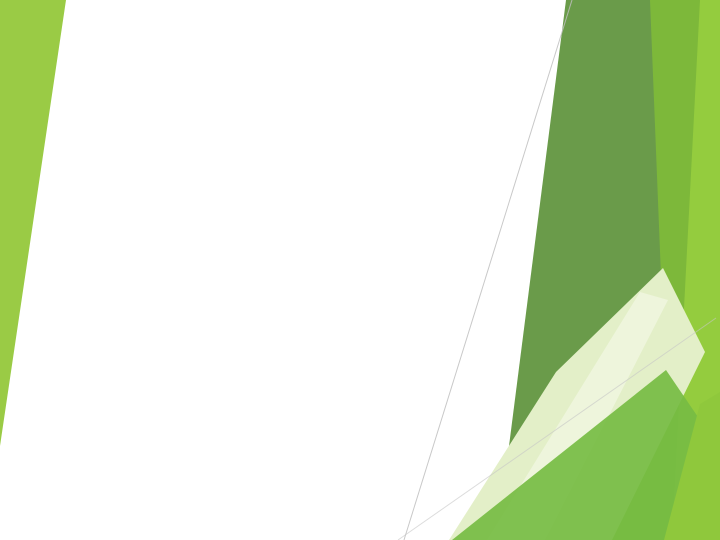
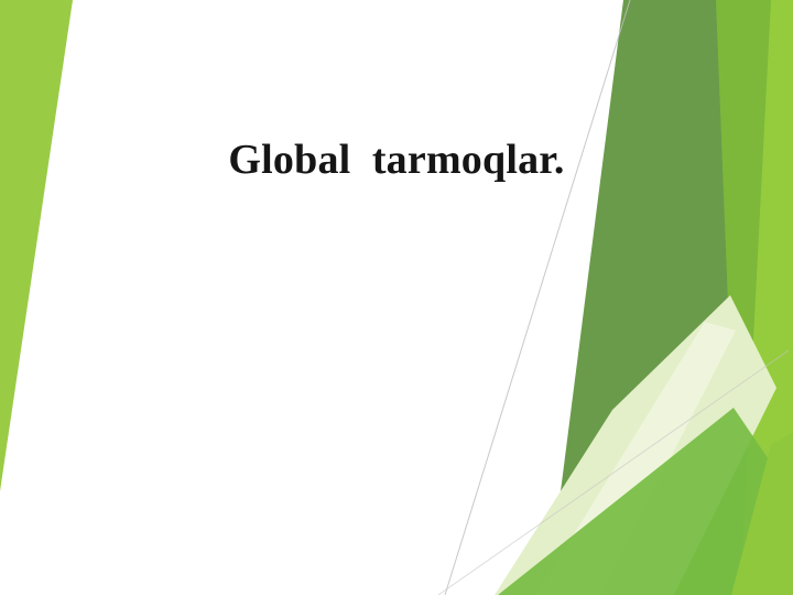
+ Global tarmoqlar.
